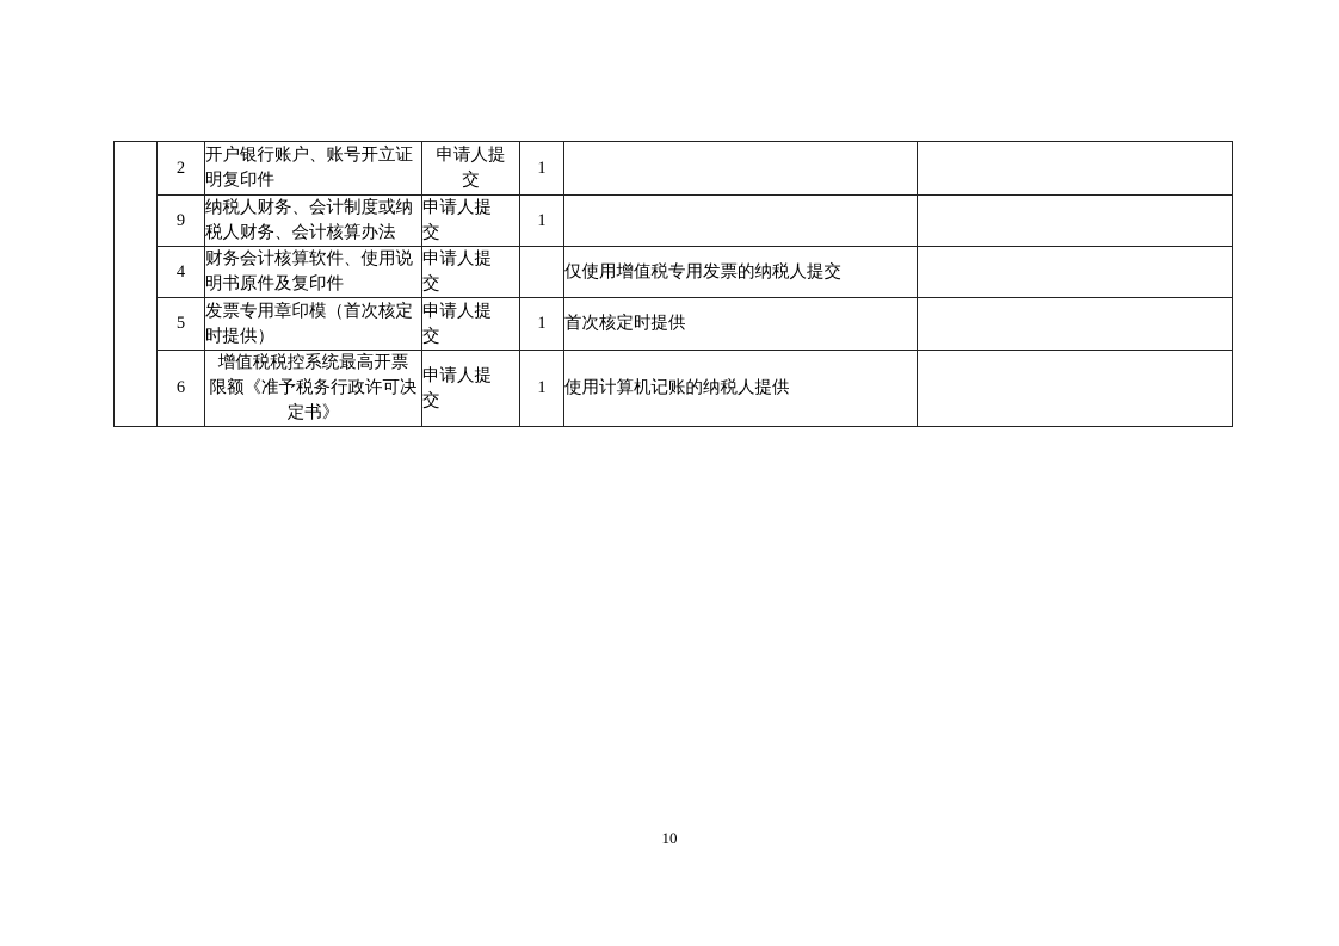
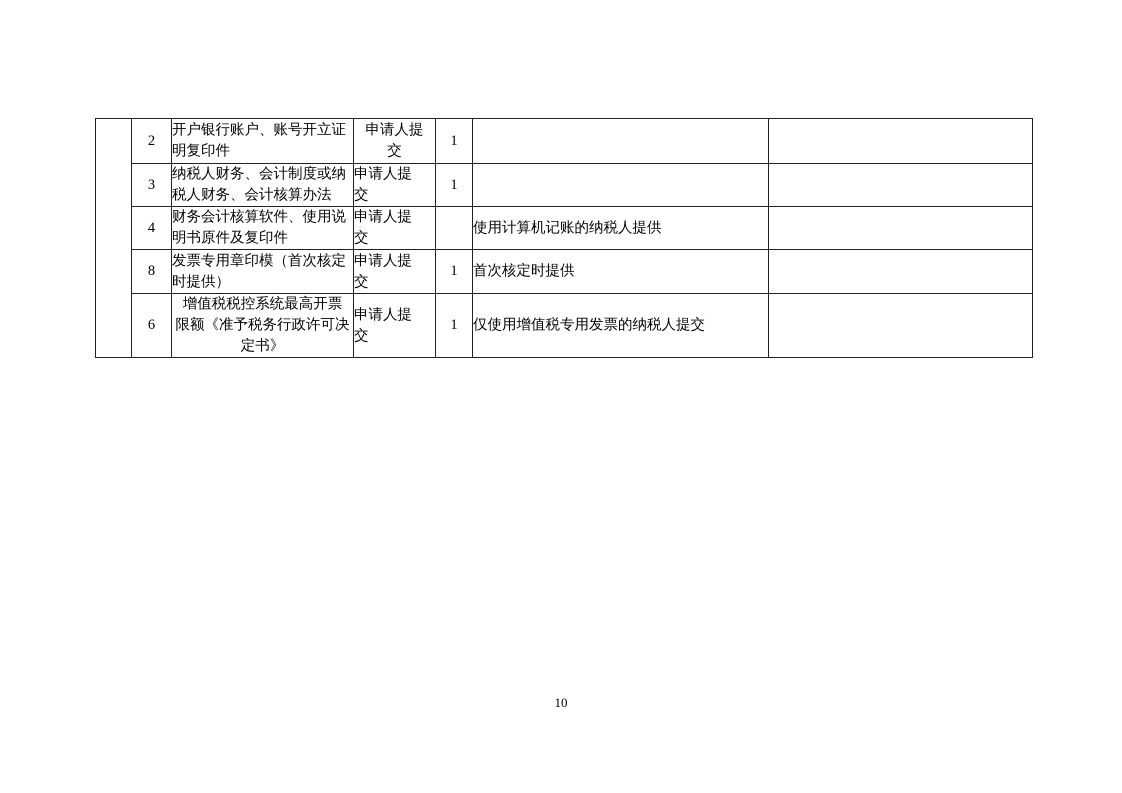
  	2	开户银行账户、账号开立证 明复印件	申请人提 交	1
- 9	纳税人财务、会计制度或纳 税人财务、会计核算办法	申请人提 交	1
+ 3	纳税人财务、会计制度或纳 税人财务、会计核算办法	申请人提 交	1
- 4	财务会计核算软件、使用说 明书原件及复印件	申请人提 交		仅使用增值税专用发票的纳税人提交
+ 4	财务会计核算软件、使用说 明书原件及复印件	申请人提 交		使用计算机记账的纳税人提供
- 5	发票专用章印模（首次核定 时提供）	申请人提 交	1	首次核定时提供
+ 8	发票专用章印模（首次核定 时提供）	申请人提 交	1	首次核定时提供
- 6	增值税税控系统最高开票 限额《准予税务行政许可决 定书》	申请人提 交	1	使用计算机记账的纳税人提供
+ 6	增值税税控系统最高开票 限额《准予税务行政许可决 定书》	申请人提 交	1	仅使用增值税专用发票的纳税人提交
  10
